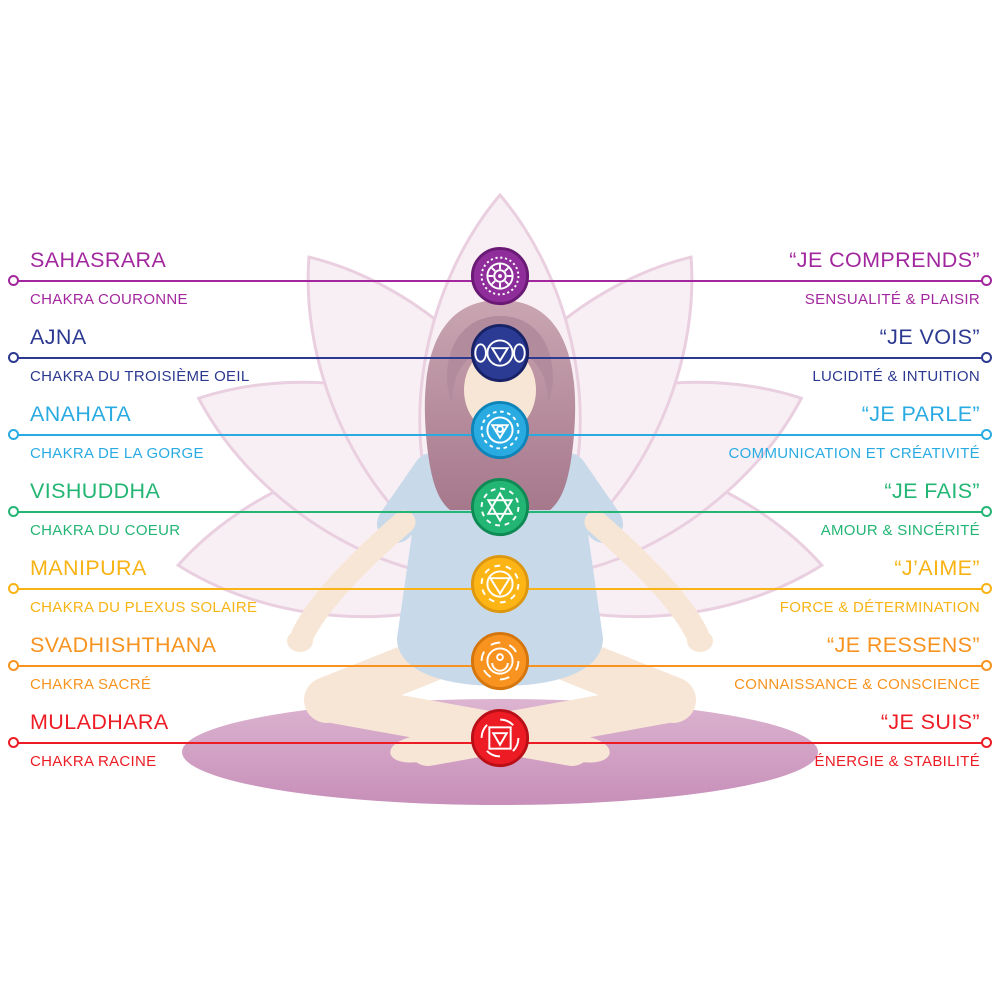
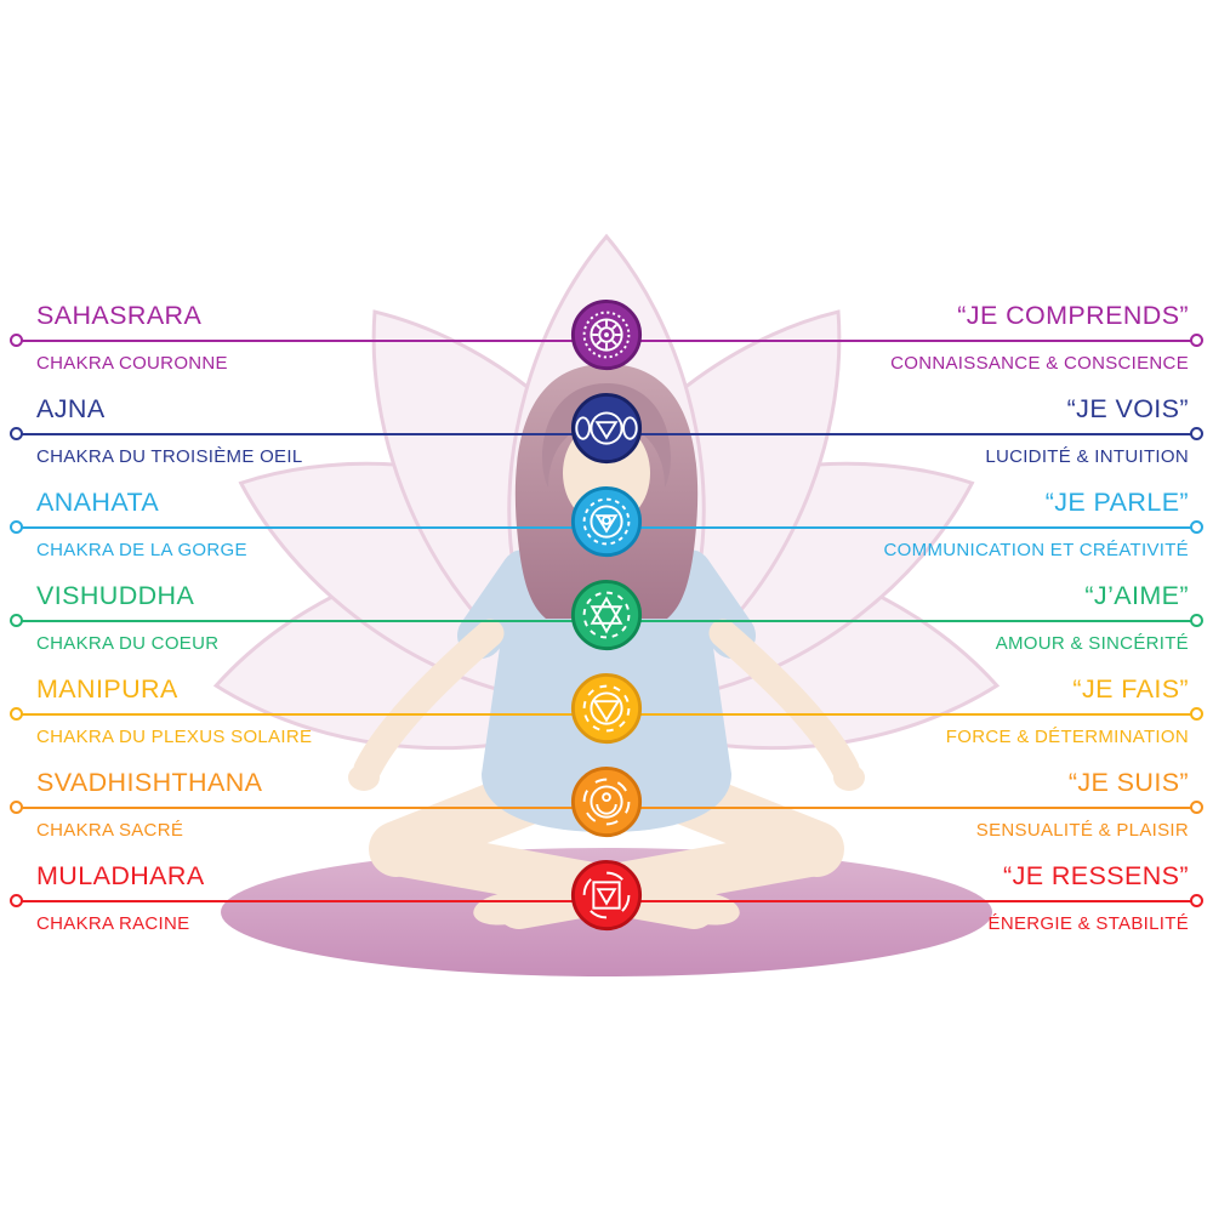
  SAHASRARA
  CHAKRA COURONNE
  “JE COMPRENDS”
- SENSUALITÉ & PLAISIR
+ CONNAISSANCE & CONSCIENCE
  AJNA
  CHAKRA DU TROISIÈME OEIL
  “JE VOIS”
  LUCIDITÉ & INTUITION
  ANAHATA
  CHAKRA DE LA GORGE
  “JE PARLE”
  COMMUNICATION ET CRÉATIVITÉ
  VISHUDDHA
  CHAKRA DU COEUR
- “JE FAIS”
+ “J’AIME”
  AMOUR & SINCÉRITÉ
  MANIPURA
  CHAKRA DU PLEXUS SOLAIRE
- “J’AIME”
+ “JE FAIS”
  FORCE & DÉTERMINATION
  SVADHISHTHANA
  CHAKRA SACRÉ
- “JE RESSENS”
+ “JE SUIS”
- CONNAISSANCE & CONSCIENCE
+ SENSUALITÉ & PLAISIR
  MULADHARA
  CHAKRA RACINE
- “JE SUIS”
+ “JE RESSENS”
  ÉNERGIE & STABILITÉ
